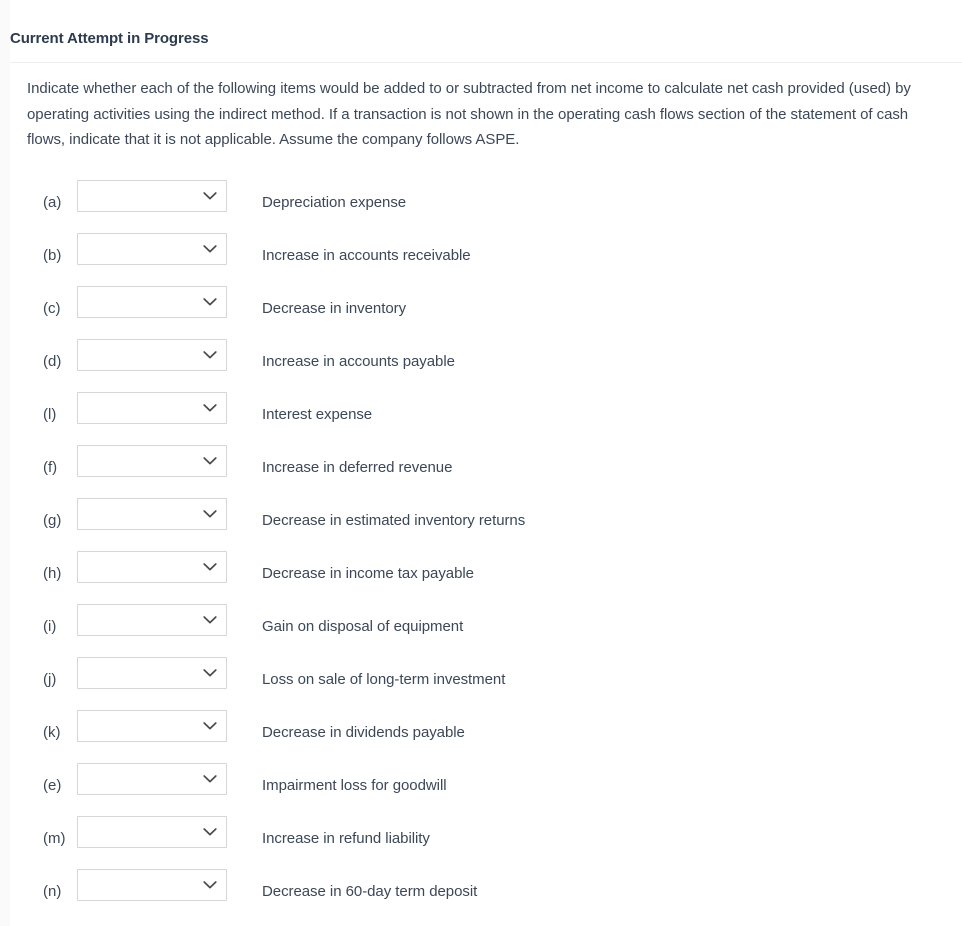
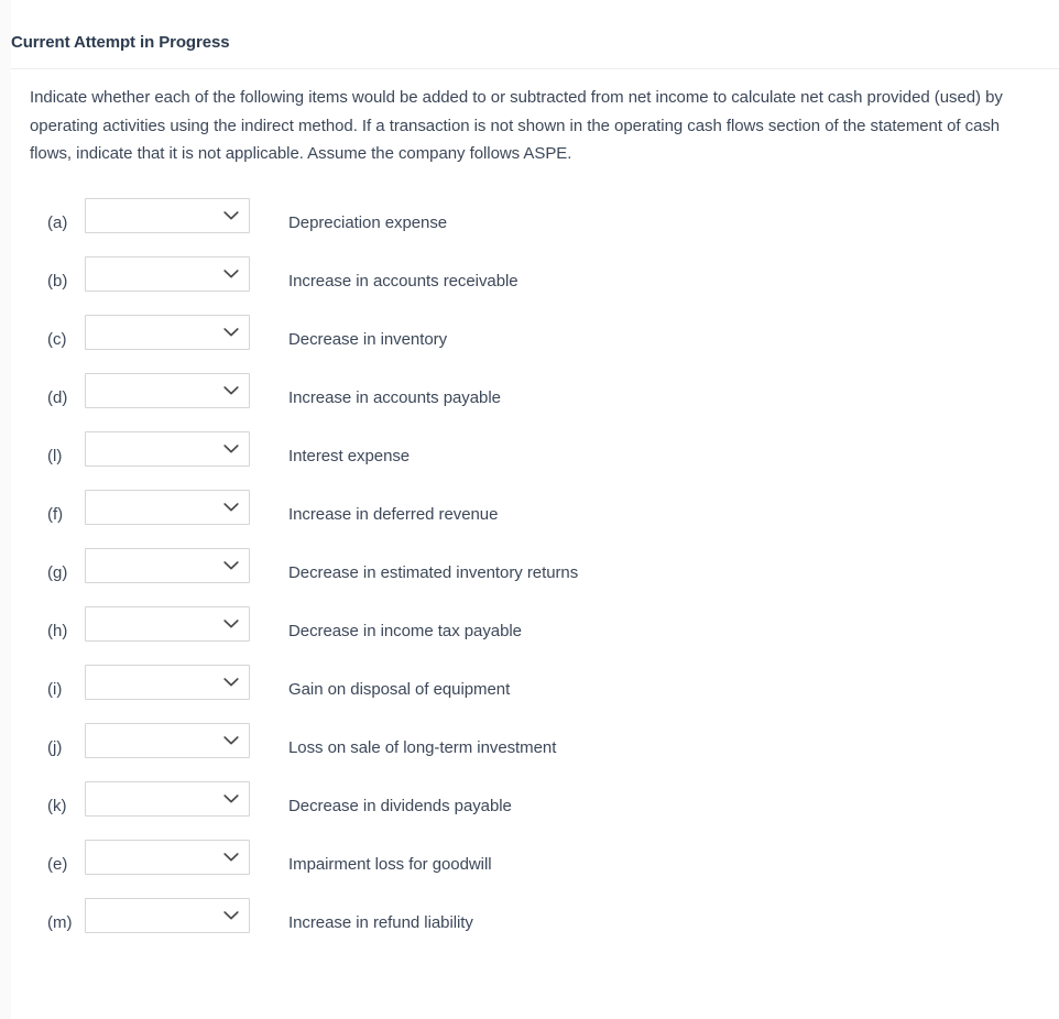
  Current Attempt in Progress
  Indicate whether each of the following items would be added to or subtracted from net income to calculate net cash provided (used) by operating activities using the indirect method. If a transaction is not shown in the operating cash flows section of the statement of cash flows, indicate that it is not applicable. Assume the company follows ASPE.
  (a)
  Depreciation expense
  (b)
  Increase in accounts receivable
  (c)
  Decrease in inventory
  (d)
  Increase in accounts payable
  (l)
  Interest expense
  (f)
  Increase in deferred revenue
  (g)
  Decrease in estimated inventory returns
  (h)
  Decrease in income tax payable
  (i)
  Gain on disposal of equipment
  (j)
  Loss on sale of long-term investment
  (k)
  Decrease in dividends payable
  (e)
  Impairment loss for goodwill
  (m)
  Increase in refund liability
- (n)
- Decrease in 60-day term deposit
